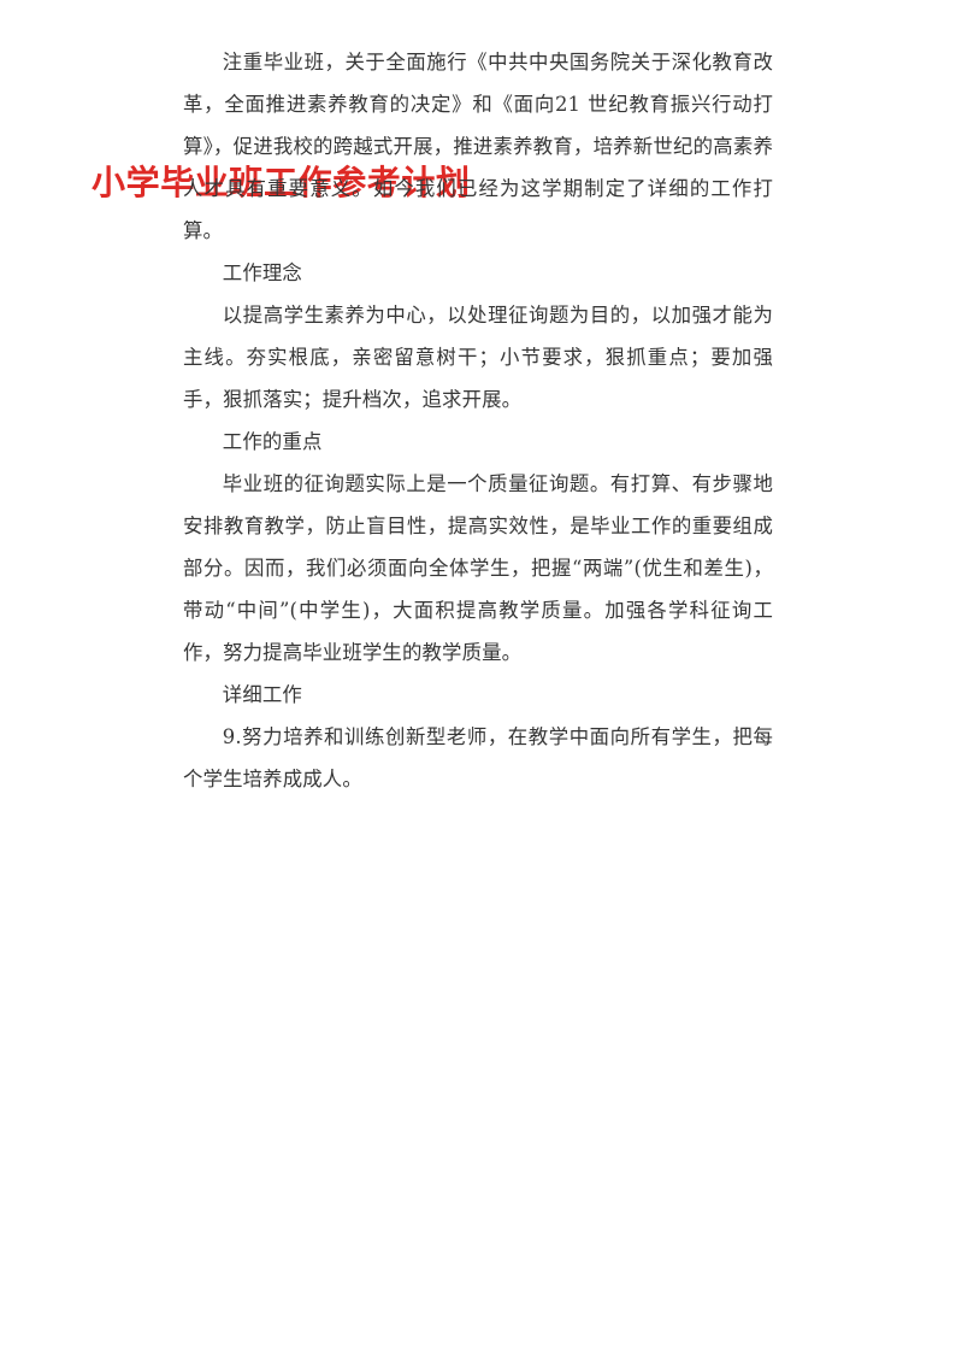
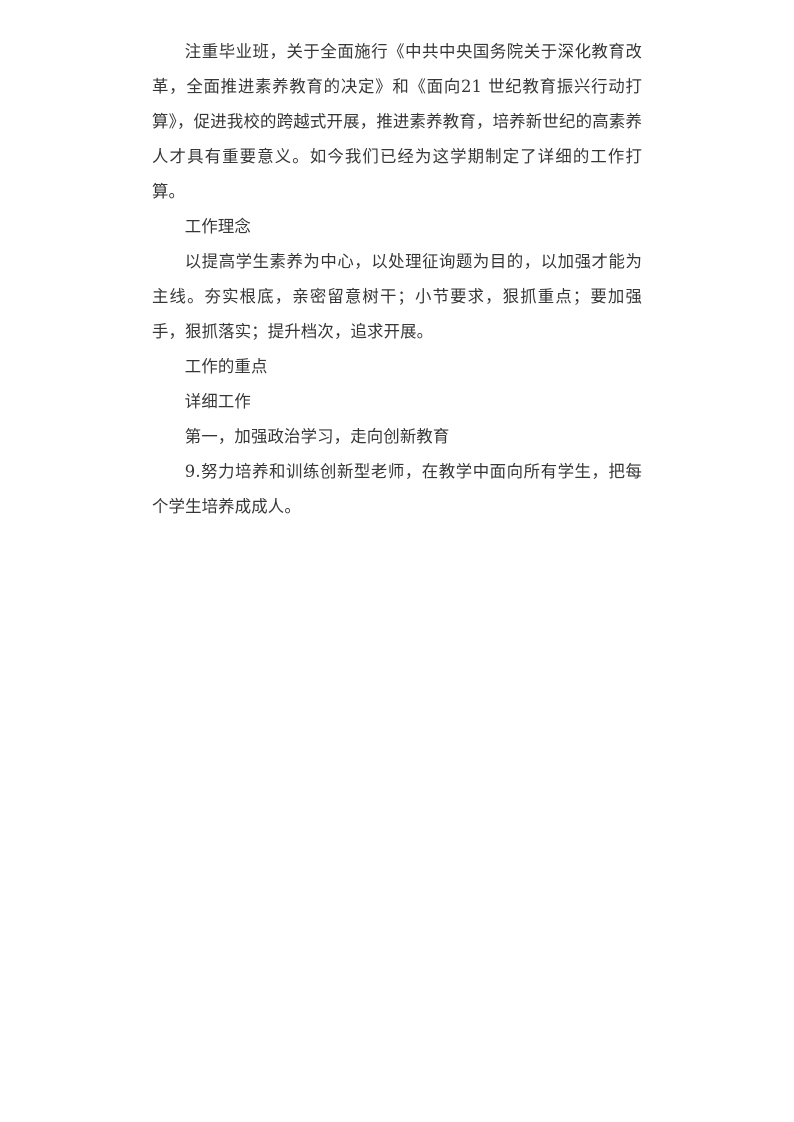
- 小学毕业班工作参考计划
  注重毕业班，关于全面施行《中共中央国务院关于深化教育改革，全面推进素养教育的决定》和《面向21 世纪教育振兴行动打算》，促进我校的跨越式开展，推进素养教育，培养新世纪的高素养人才具有重要意义。如今我们已经为这学期制定了详细的工作打算。
  工作理念
  以提高学生素养为中心，以处理征询题为目的，以加强才能为主线。夯实根底，亲密留意树干；小节要求，狠抓重点；要加强手，狠抓落实；提升档次，追求开展。
  工作的重点
- 毕业班的征询题实际上是一个质量征询题。有打算、有步骤地安排教育教学，防止盲目性，提高实效性，是毕业工作的重要组成部分。因而，我们必须面向全体学生，把握“两端”(优生和差生)，带动“中间”(中学生)，大面积提高教学质量。加强各学科征询工作，努力提高毕业班学生的教学质量。
  详细工作
+ 第一，加强政治学习，走向创新教育
  9.努力培养和训练创新型老师，在教学中面向所有学生，把每个学生培养成成人。
